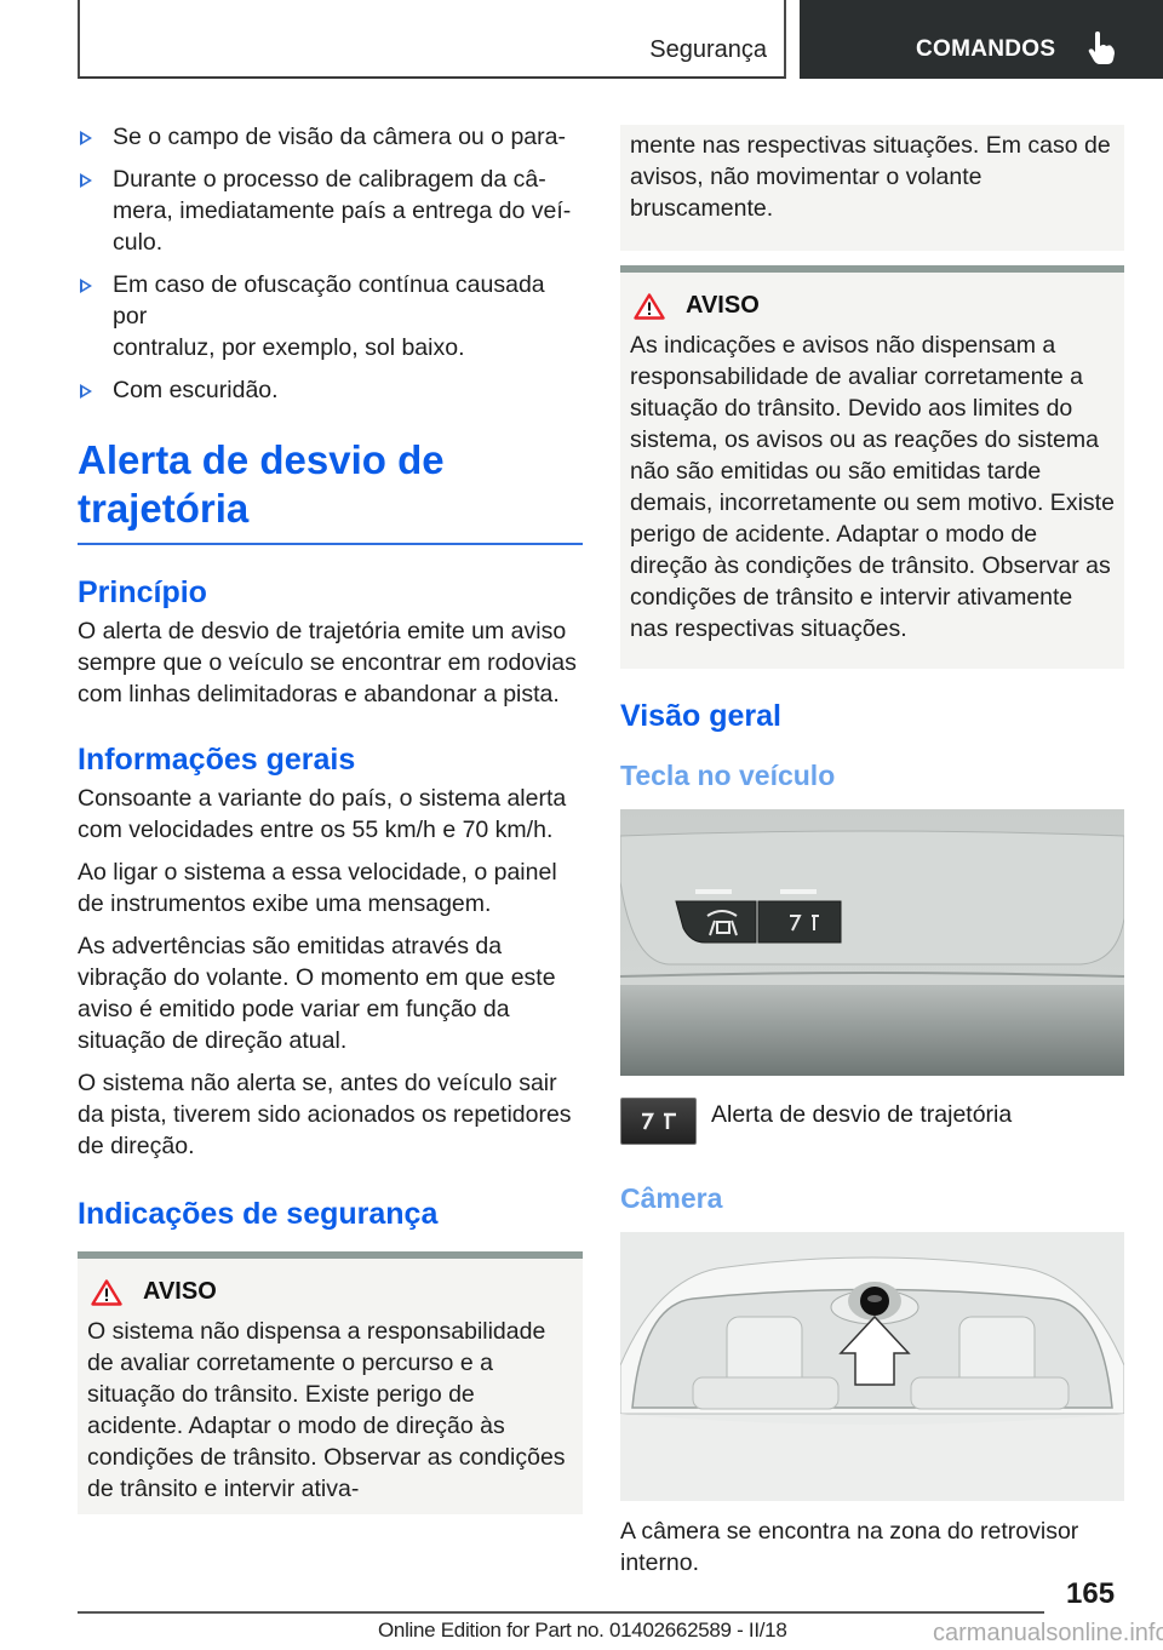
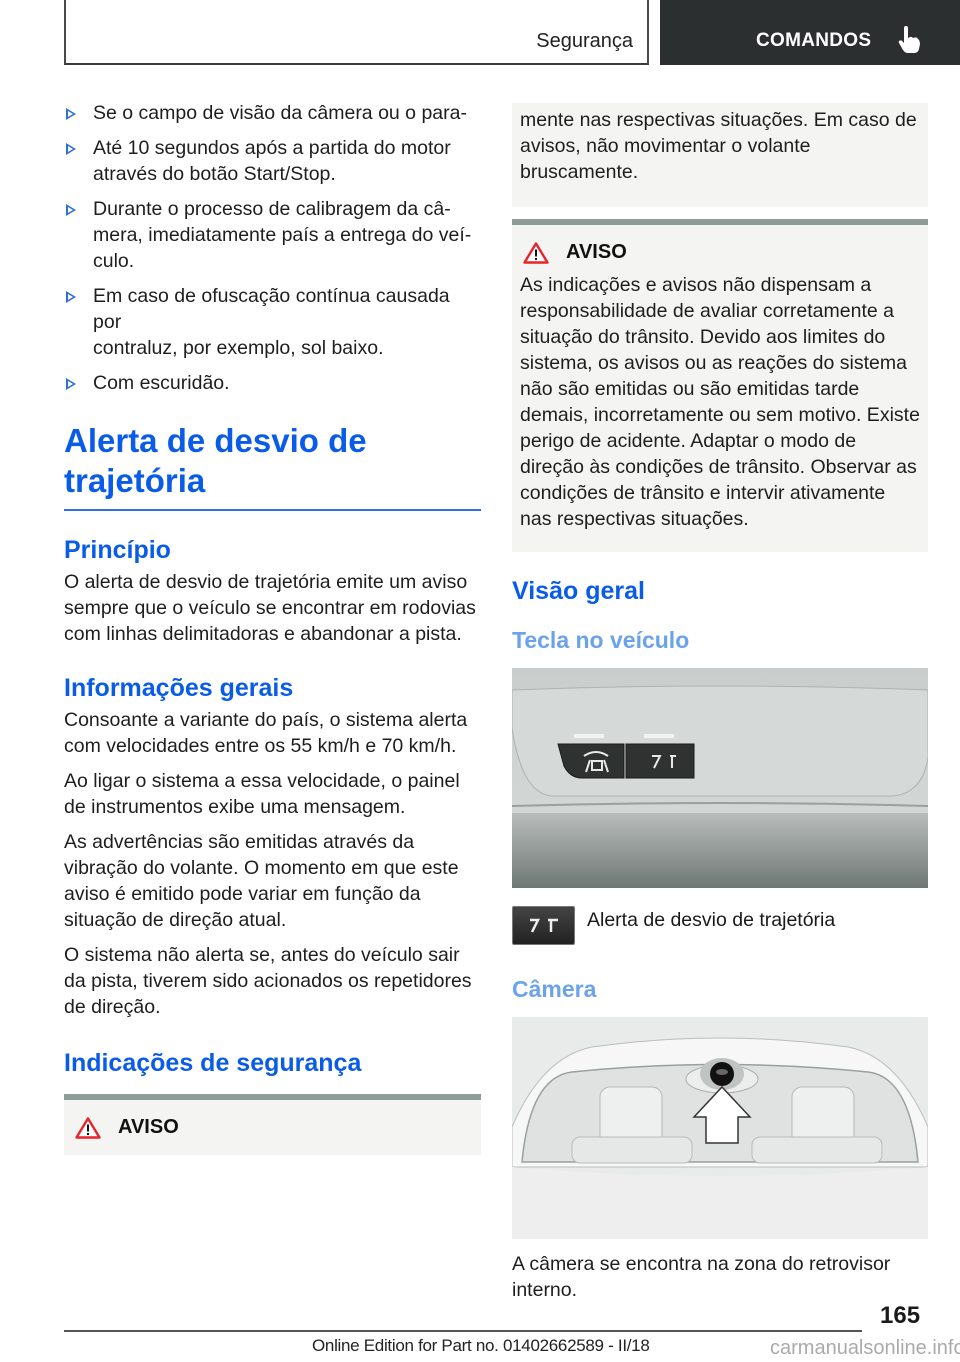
  Segurança
  COMANDOS
  Se o campo de visão da câmera ou o para-
+ Até 10 segundos após a partida do motor
+ através do botão Start/Stop.
  Durante o processo de calibragem da câ-
  mera, imediatamente país a entrega do veí-
  culo.
  Em caso de ofuscação contínua causada por
  contraluz, por exemplo, sol baixo.
  Com escuridão.
  Alerta de desvio de
  trajetória
  Princípio
  O alerta de desvio de trajetória emite um aviso sempre que o veículo se encontrar em rodovias com linhas delimitadoras e abandonar a pista.
  Informações gerais
  Consoante a variante do país, o sistema alerta com velocidades entre os 55 km/h e 70 km/h.
  Ao ligar o sistema a essa velocidade, o painel de instrumentos exibe uma mensagem.
  As advertências são emitidas através da vibração do volante. O momento em que este aviso é emitido pode variar em função da situação de direção atual.
  O sistema não alerta se, antes do veículo sair da pista, tiverem sido acionados os repetidores de direção.
  Indicações de segurança
  AVISO
- O sistema não dispensa a responsabilidade de avaliar corretamente o percurso e a situação do trânsito. Existe perigo de acidente. Adaptar o modo de direção às condições de trânsito. Observar as condições de trânsito e intervir ativa-
  mente nas respectivas situações. Em caso de avisos, não movimentar o volante bruscamente.
  AVISO
  As indicações e avisos não dispensam a responsabilidade de avaliar corretamente a situação do trânsito. Devido aos limites do sistema, os avisos ou as reações do sistema não são emitidas ou são emitidas tarde demais, incorretamente ou sem motivo. Existe perigo de acidente. Adaptar o modo de direção às condições de trânsito. Observar as condições de trânsito e intervir ativamente nas respectivas situações.
  Visão geral
  Tecla no veículo
  Alerta de desvio de trajetória
  Câmera
  A câmera se encontra na zona do retrovisor interno.
  165
  Online Edition for Part no. 01402662589 - II/18
  carmanualsonline.info
